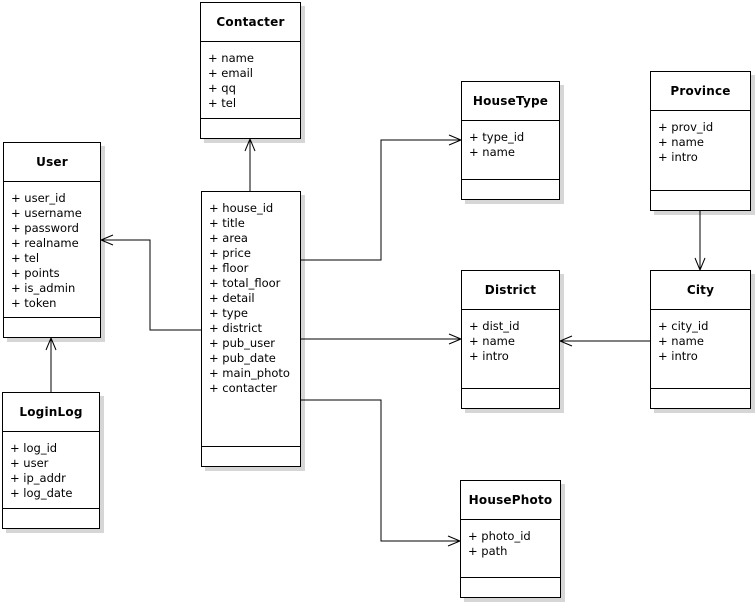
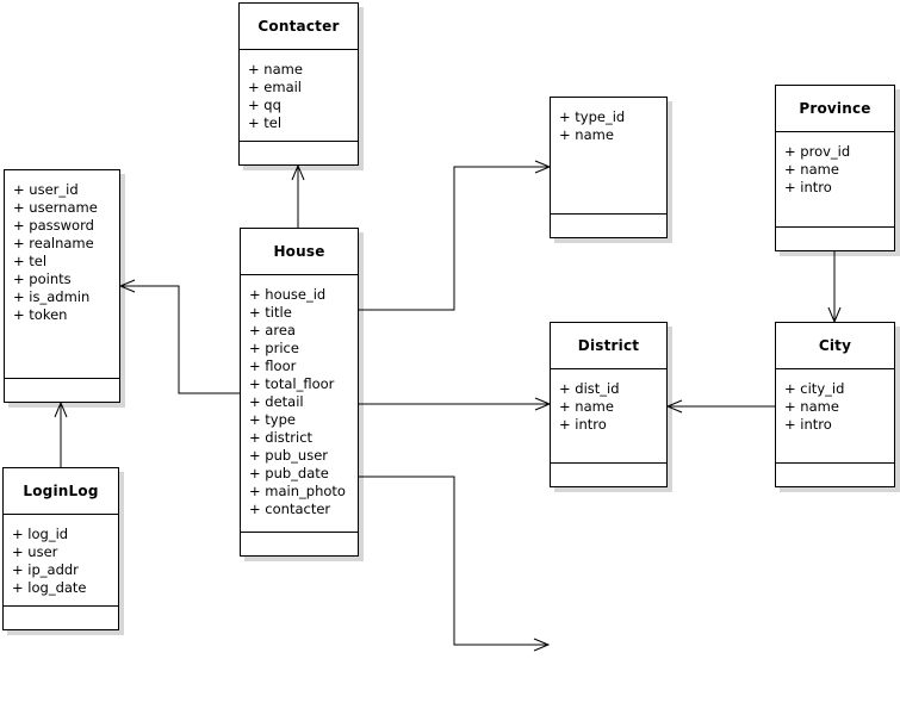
  Contacter
  + name
  + email
  + qq
  + tel
- User
  + user_id
  + username
  + password
  + realname
  + tel
  + points
  + is_admin
  + token
  LoginLog
  + log_id
  + user
  + ip_addr
  + log_date
+ House
  + house_id
  + title
  + area
  + price
  + floor
  + total_floor
  + detail
  + type
  + district
  + pub_user
  + pub_date
  + main_photo
  + contacter
- HouseType
  + type_id
  + name
  Province
  + prov_id
  + name
  + intro
  District
  + dist_id
  + name
  + intro
  City
  + city_id
  + name
  + intro
- HousePhoto
- + photo_id
- + path
